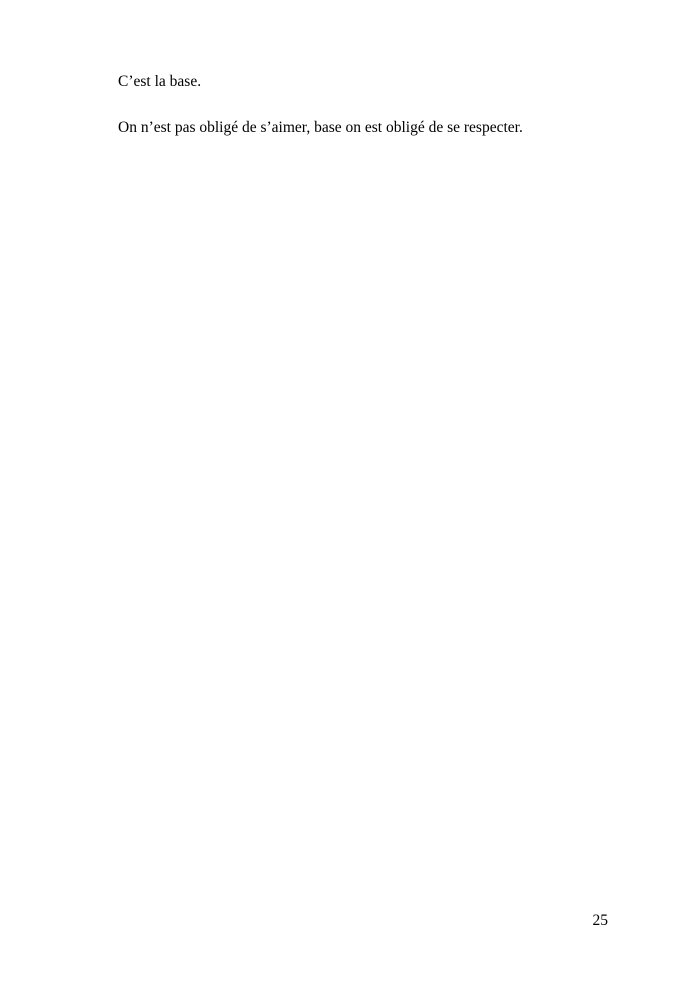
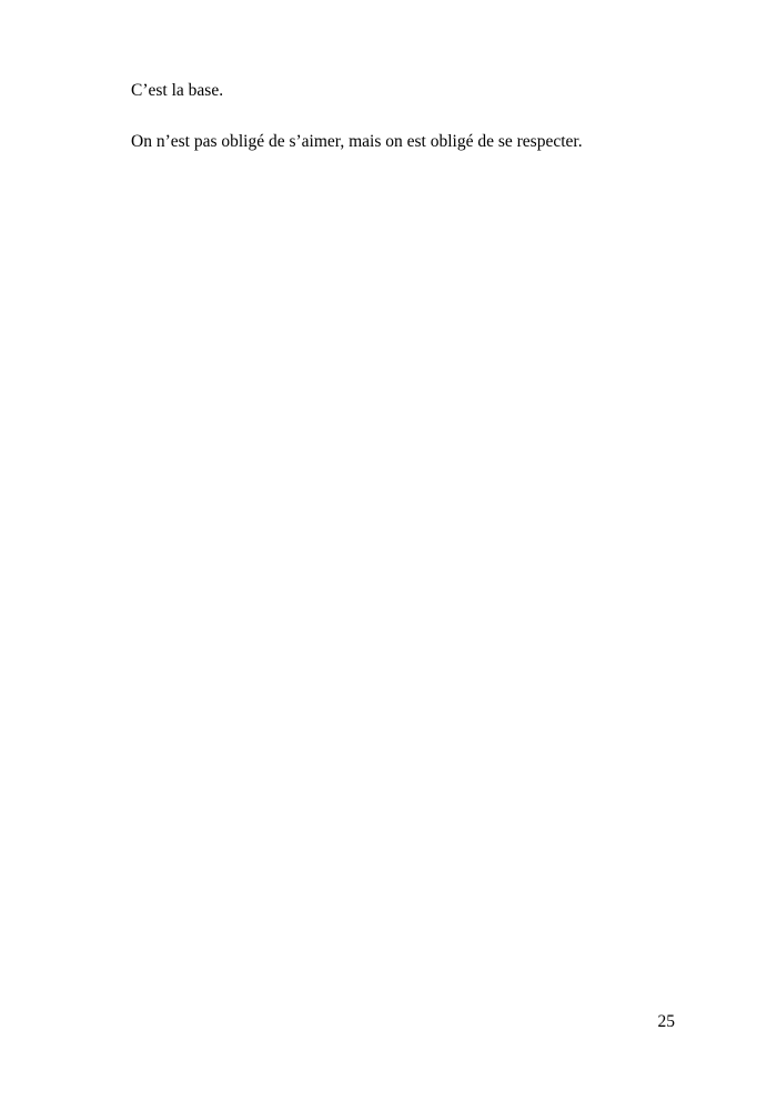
  C’est la base.
- On n’est pas obligé de s’aimer, base on est obligé de se respecter.
+ On n’est pas obligé de s’aimer, mais on est obligé de se respecter.
  25
